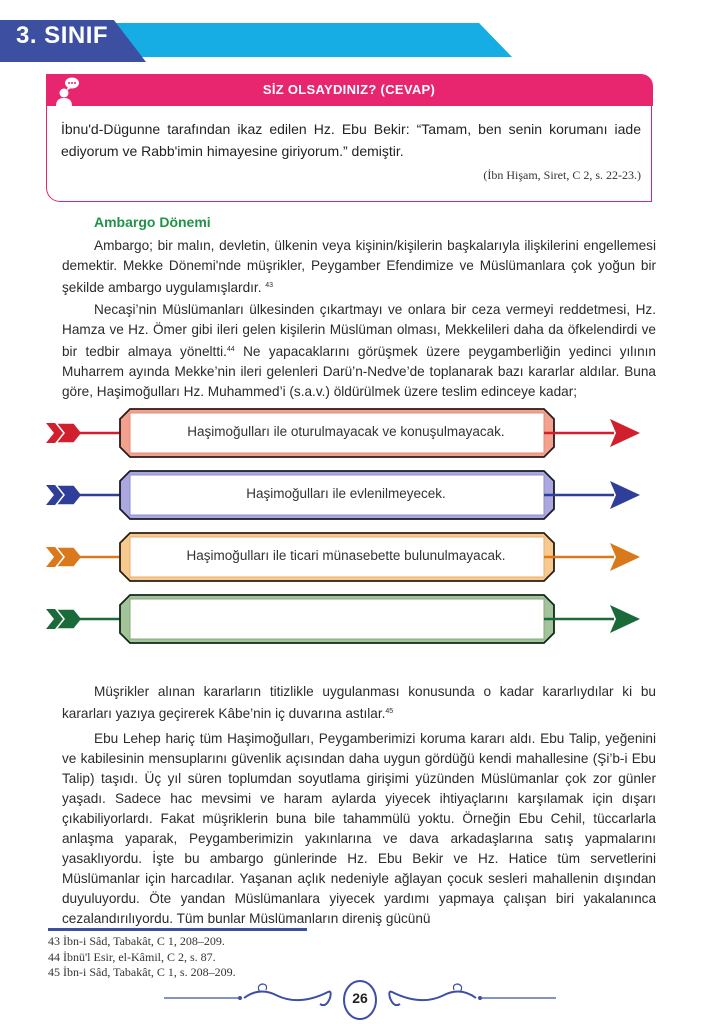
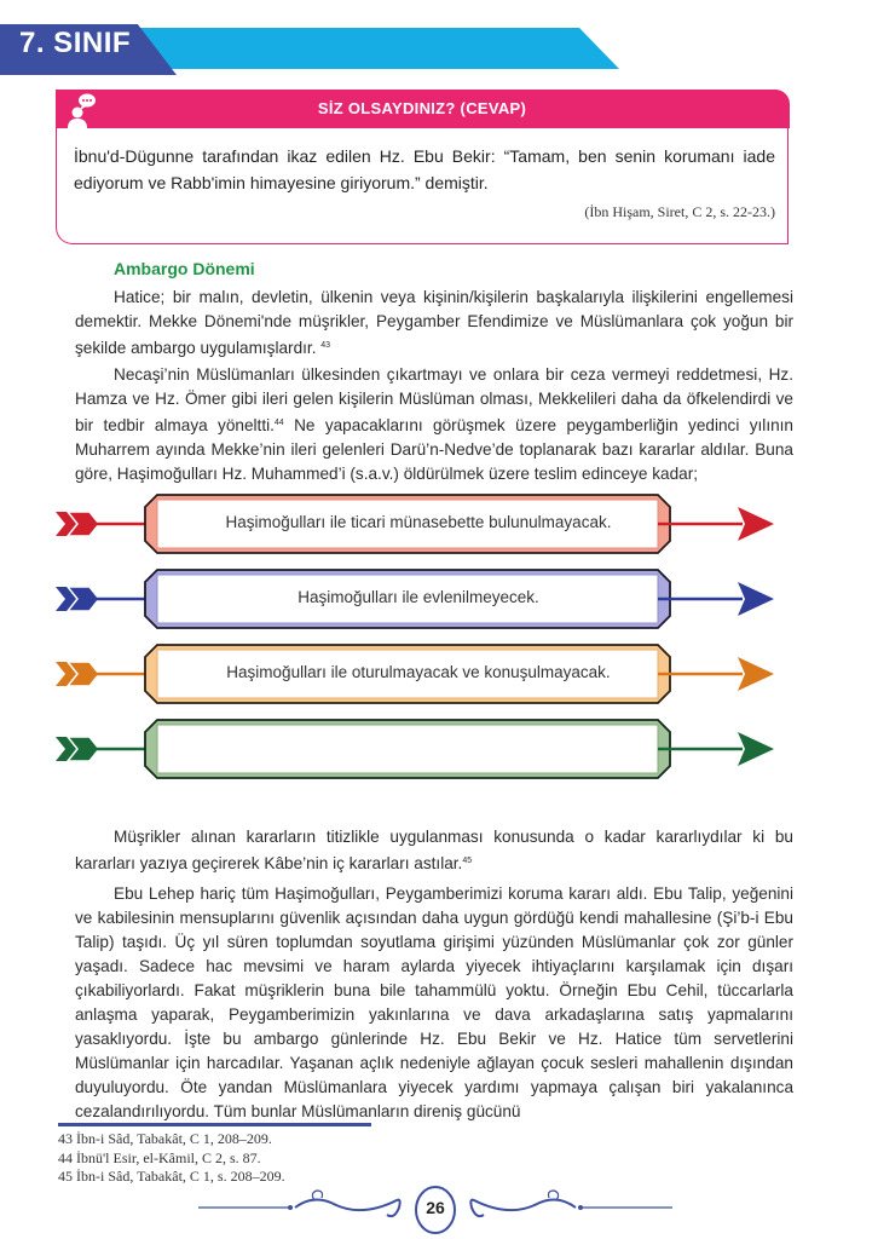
- 3. SINIF
+ 7. SINIF
  SİZ OLSAYDINIZ? (CEVAP)
  İbnu'd-Dügunne tarafından ikaz edilen Hz. Ebu Bekir: “Tamam, ben senin korumanı iade ediyorum ve Rabb'imin himayesine giriyorum.” demiştir.
  (İbn Hişam, Siret, C 2, s. 22-23.)
  Ambargo Dönemi
- Ambargo; bir malın, devletin, ülkenin veya kişinin/kişilerin başkalarıyla ilişkilerini engellemesi demektir. Mekke Dönemi'nde müşrikler, Peygamber Efendimize ve Müslümanlara çok yoğun bir şekilde ambargo uygulamışlardır.
+ Hatice; bir malın, devletin, ülkenin veya kişinin/kişilerin başkalarıyla ilişkilerini engellemesi demektir. Mekke Dönemi'nde müşrikler, Peygamber Efendimize ve Müslümanlara çok yoğun bir şekilde ambargo uygulamışlardır.
  Necaşi’nin Müslümanları ülkesinden çıkartmayı ve onlara bir ceza vermeyi reddetmesi, Hz. Hamza ve Hz. Ömer gibi ileri gelen kişilerin Müslüman olması, Mekkelileri daha da öfkelendirdi ve bir tedbir almaya yöneltti. Ne yapacaklarını görüşmek üzere peygamberliğin yedinci yılının Muharrem ayında Mekke’nin ileri gelenleri Darü’n-Nedve’de toplanarak bazı kararlar aldılar. Buna göre, Haşimoğulları Hz. Muhammed’i (s.a.v.) öldürülmek üzere teslim edinceye kadar;
- Haşimoğulları ile oturulmayacak ve konuşulmayacak.
+ Haşimoğulları ile ticari münasebette bulunulmayacak.
  Haşimoğulları ile evlenilmeyecek.
- Haşimoğulları ile ticari münasebette bulunulmayacak.
+ Haşimoğulları ile oturulmayacak ve konuşulmayacak.
- Müşrikler alınan kararların titizlikle uygulanması konusunda o kadar kararlıydılar ki bu kararları yazıya geçirerek Kâbe’nin iç duvarına astılar.
+ Müşrikler alınan kararların titizlikle uygulanması konusunda o kadar kararlıydılar ki bu kararları yazıya geçirerek Kâbe’nin iç kararları astılar.
  Ebu Lehep hariç tüm Haşimoğulları, Peygamberimizi koruma kararı aldı. Ebu Talip, yeğenini ve kabilesinin mensuplarını güvenlik açısından daha uygun gördüğü kendi mahallesine (Şi’b-i Ebu Talip) taşıdı. Üç yıl süren toplumdan soyutlama girişimi yüzünden Müslümanlar çok zor günler yaşadı. Sadece hac mevsimi ve haram aylarda yiyecek ihtiyaçlarını karşılamak için dışarı çıkabiliyorlardı. Fakat müşriklerin buna bile tahammülü yoktu. Örneğin Ebu Cehil, tüccarlarla anlaşma yaparak, Peygamberimizin yakınlarına ve dava arkadaşlarına satış yapmalarını yasaklıyordu. İşte bu ambargo günlerinde Hz. Ebu Bekir ve Hz. Hatice tüm servetlerini Müslümanlar için harcadılar. Yaşanan açlık nedeniyle ağlayan çocuk sesleri mahallenin dışından duyuluyordu. Öte yandan Müslümanlara yiyecek yardımı yapmaya çalışan biri yakalanınca cezalandırılıyordu. Tüm bunlar Müslümanların direniş gücünü
  43 İbn-i Sâd, Tabakât, C 1, 208–209.
  44 İbnü'l Esir, el-Kâmil, C 2, s. 87.
  45 İbn-i Sâd, Tabakât, C 1, s. 208–209.
  26
